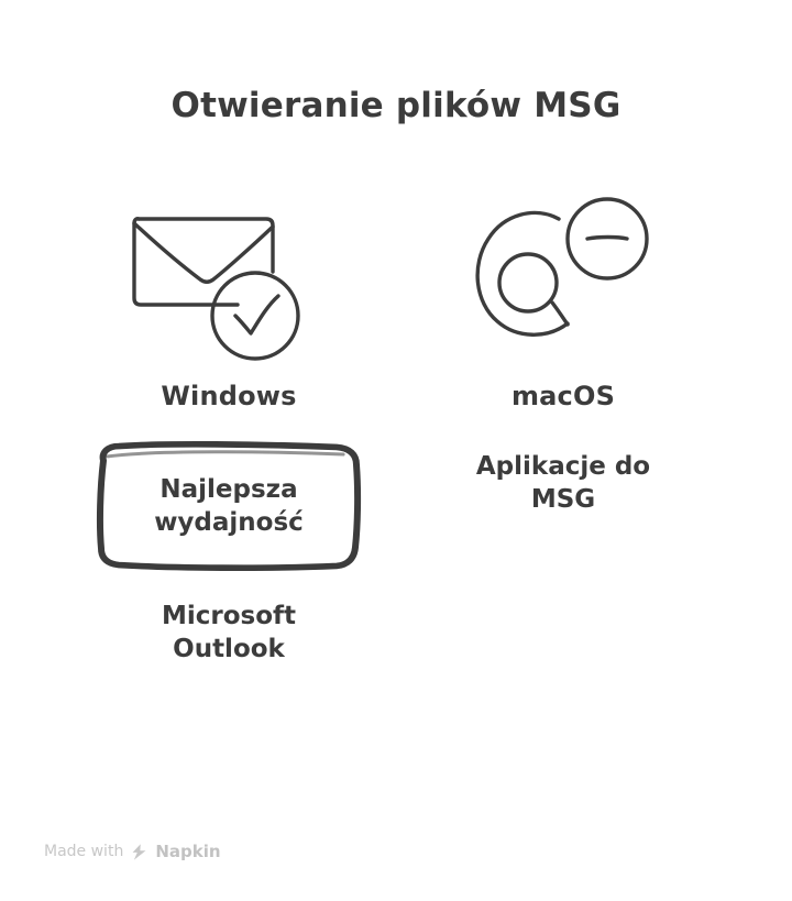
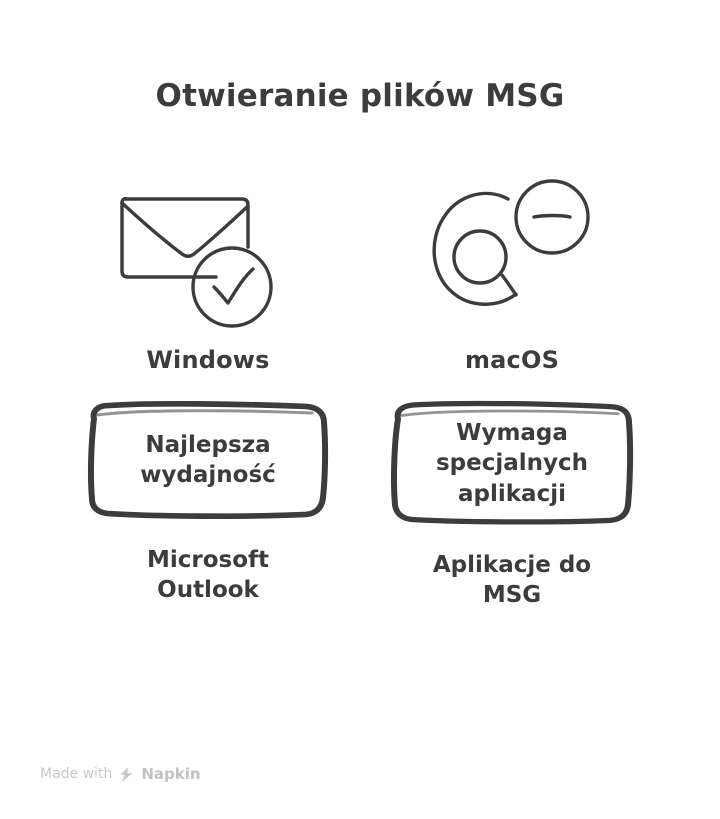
  Otwieranie plików MSG
  Windows
  Najlepsza
  wydajność
  Microsoft
  Outlook
  macOS
+ Wymaga
+ specjalnych
+ aplikacji
  Aplikacje do
  MSG
  Made with
  Napkin
